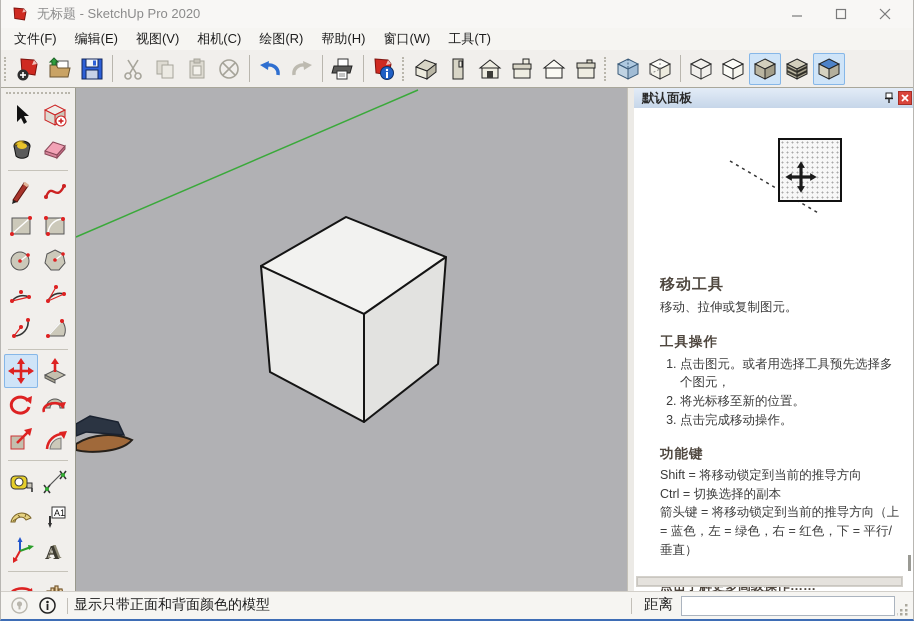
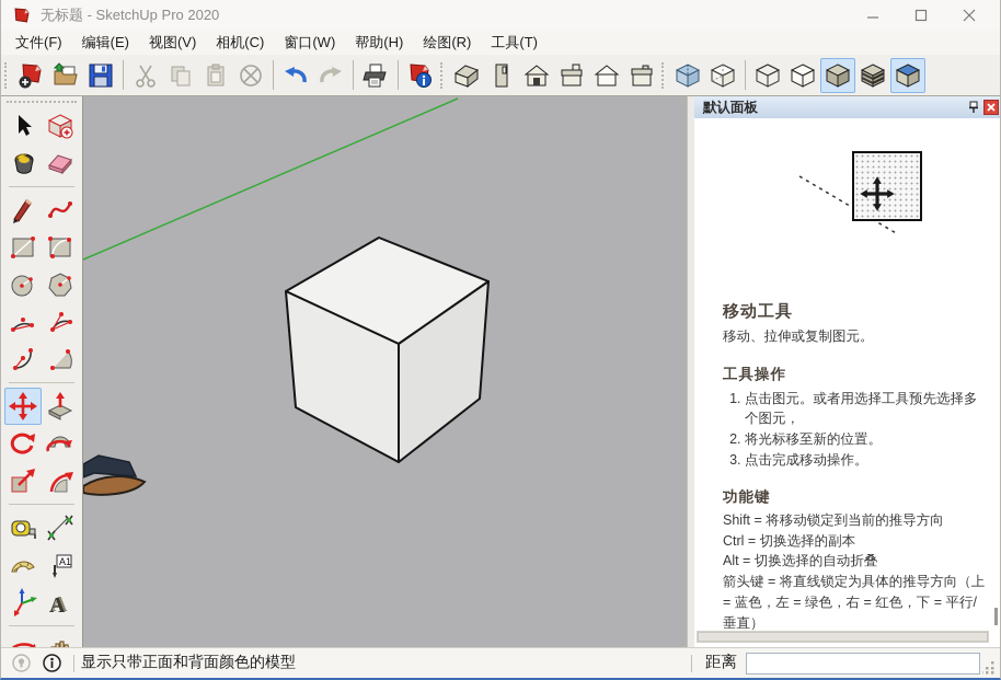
  无标题 - SketchUp Pro 2020
  文件(F)
  编辑(E)
  视图(V)
  相机(C)
- 绘图(R)
+ 窗口(W)
  帮助(H)
- 窗口(W)
+ 绘图(R)
  工具(T)
  A1
  A
  默认面板
  移动工具
  移动、拉伸或复制图元。
  工具操作
  点击图元。或者用选择工具预先选择多个图元，
  将光标移至新的位置。
  点击完成移动操作。
  功能键
  Shift = 将移动锁定到当前的推导方向
  Ctrl = 切换选择的副本
+ Alt = 切换选择的自动折叠
- 箭头键 = 将移动锁定到当前的推导方向（上 = 蓝色，左 = 绿色，右 = 红色，下 = 平行/垂直）
+ 箭头键 = 将直线锁定为具体的推导方向（上 = 蓝色，左 = 绿色，右 = 红色，下 = 平行/垂直）
  显示只带正面和背面颜色的模型
  距离
